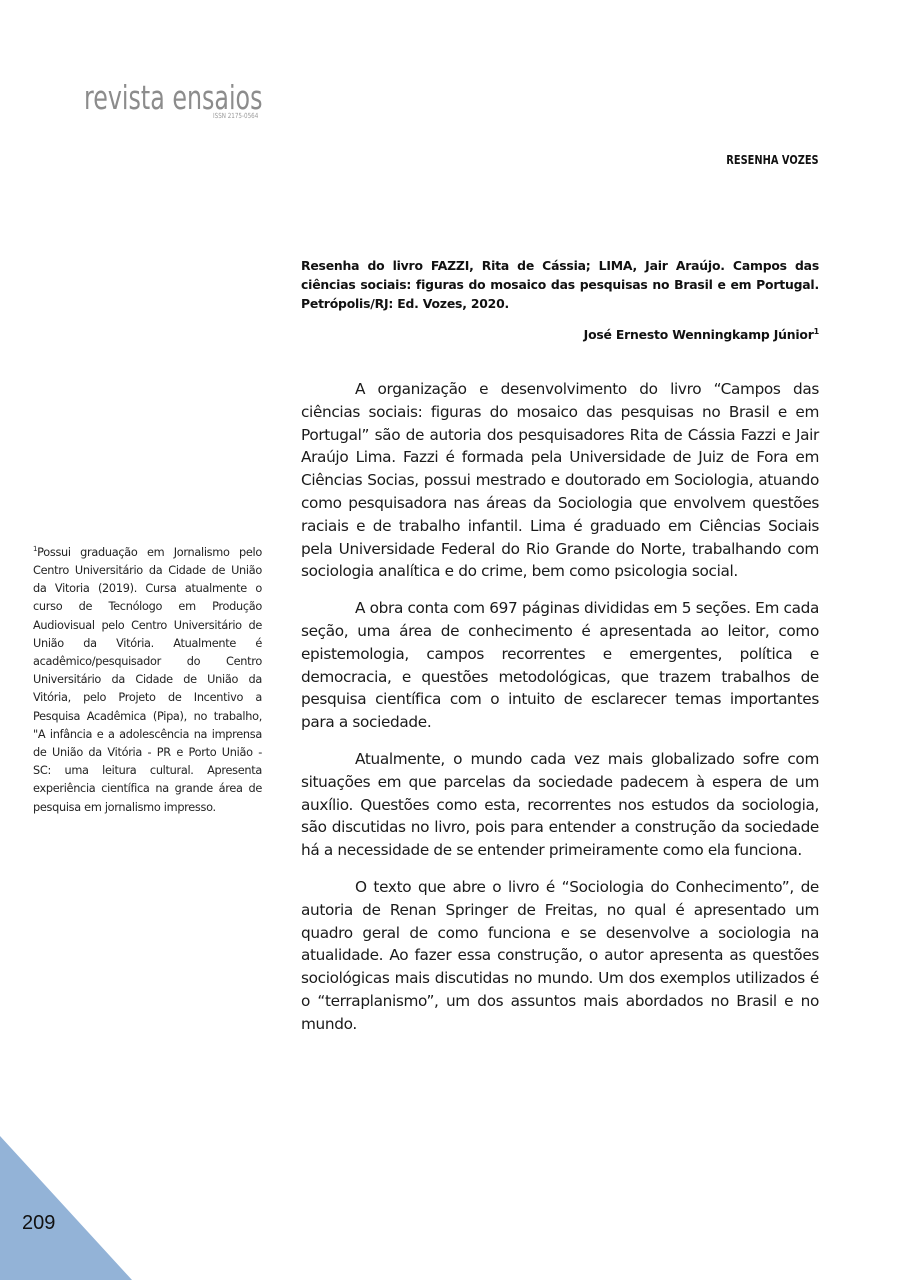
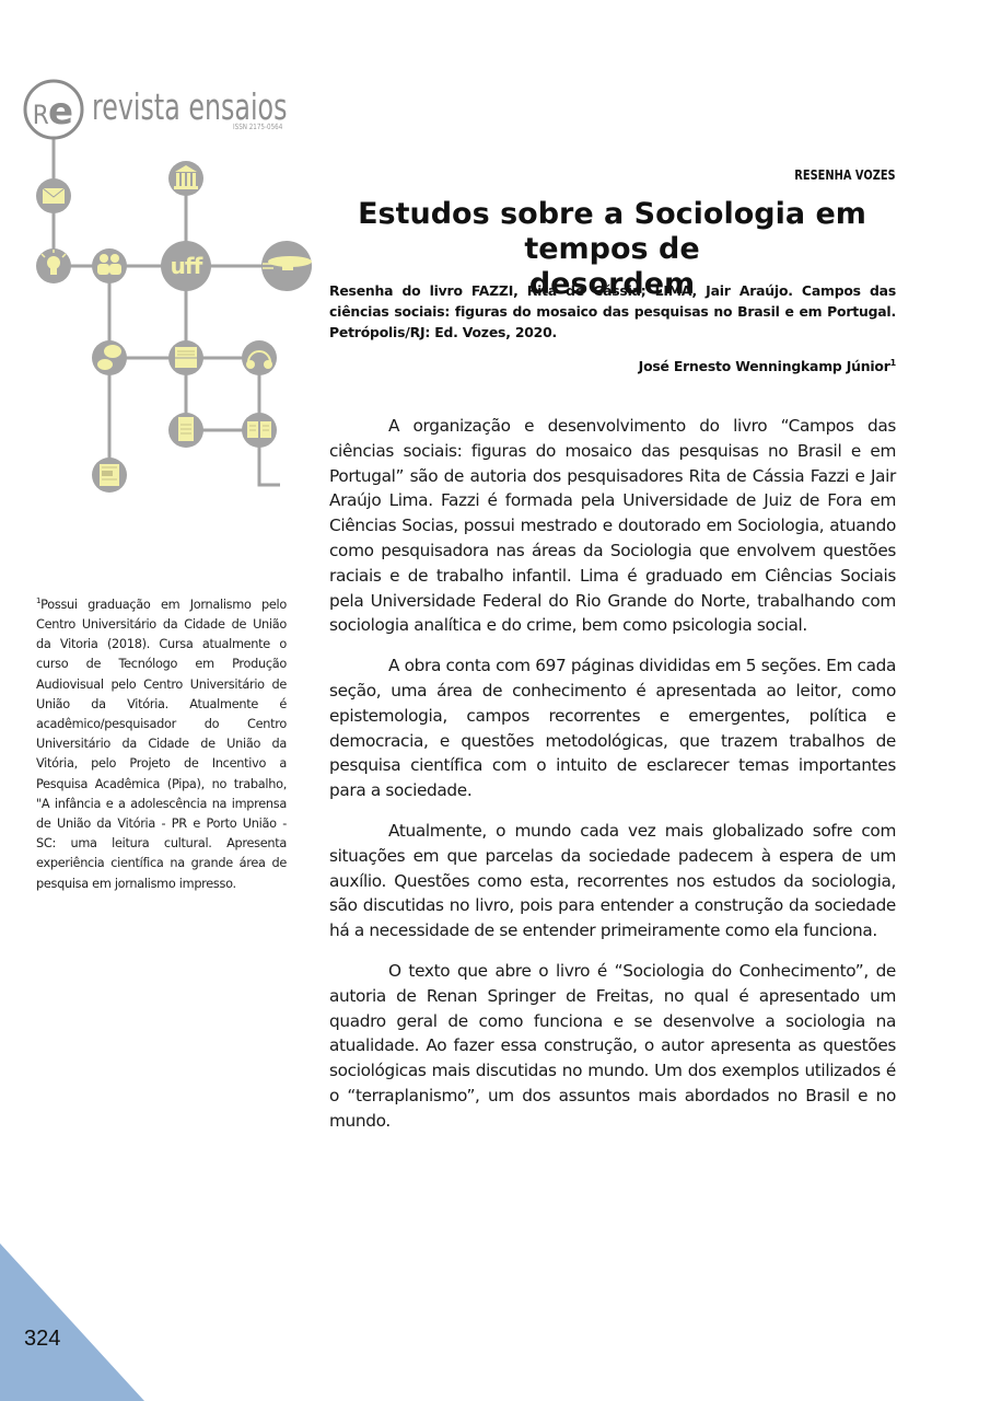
+ R
+ e
+ uff
  revista ensaios
  ISSN 2175-0564
  RESENHA VOZES
+ Estudos sobre a Sociologia em tempos de
+ desordem
  Resenha do livro FAZZI, Rita de Cássia; LIMA, Jair Araújo. Campos das ciências sociais: figuras do mosaico das pesquisas no Brasil e em Portugal. Petrópolis/RJ: Ed. Vozes, 2020.
  José Ernesto Wenningkamp Júnior1
  A organização e desenvolvimento do livro “Campos das ciências sociais: figuras do mosaico das pesquisas no Brasil e em Portugal” são de autoria dos pesquisadores Rita de Cássia Fazzi e Jair Araújo Lima. Fazzi é formada pela Universidade de Juiz de Fora em Ciências Socias, possui mestrado e doutorado em Sociologia, atuando como pesquisadora nas áreas da Sociologia que envolvem questões raciais e de trabalho infantil. Lima é graduado em Ciências Sociais pela Universidade Federal do Rio Grande do Norte, trabalhando com sociologia analítica e do crime, bem como psicologia social.
  A obra conta com 697 páginas divididas em 5 seções. Em cada seção, uma área de conhecimento é apresentada ao leitor, como epistemologia, campos recorrentes e emergentes, política e democracia, e questões metodológicas, que trazem trabalhos de pesquisa científica com o intuito de esclarecer temas importantes para a sociedade.
  Atualmente, o mundo cada vez mais globalizado sofre com situações em que parcelas da sociedade padecem à espera de um auxílio. Questões como esta, recorrentes nos estudos da sociologia, são discutidas no livro, pois para entender a construção da sociedade há a necessidade de se entender primeiramente como ela funciona.
  O texto que abre o livro é “Sociologia do Conhecimento”, de autoria de Renan Springer de Freitas, no qual é apresentado um quadro geral de como funciona e se desenvolve a sociologia na atualidade. Ao fazer essa construção, o autor apresenta as questões sociológicas mais discutidas no mundo. Um dos exemplos utilizados é o “terraplanismo”, um dos assuntos mais abordados no Brasil e no mundo.
- 1Possui graduação em Jornalismo pelo Centro Universitário da Cidade de União da Vitoria (2019). Cursa atualmente o curso de Tecnólogo em Produção Audiovisual pelo Centro Universitário de União da Vitória. Atualmente é acadêmico/pesquisador do Centro Universitário da Cidade de União da Vitória, pelo Projeto de Incentivo a Pesquisa Acadêmica (Pipa), no trabalho, "A infância e a adolescência na imprensa de União da Vitória - PR e Porto União - SC: uma leitura cultural. Apresenta experiência científica na grande área de pesquisa em jornalismo impresso.
+ 1Possui graduação em Jornalismo pelo Centro Universitário da Cidade de União da Vitoria (2018). Cursa atualmente o curso de Tecnólogo em Produção Audiovisual pelo Centro Universitário de União da Vitória. Atualmente é acadêmico/pesquisador do Centro Universitário da Cidade de União da Vitória, pelo Projeto de Incentivo a Pesquisa Acadêmica (Pipa), no trabalho, "A infância e a adolescência na imprensa de União da Vitória - PR e Porto União - SC: uma leitura cultural. Apresenta experiência científica na grande área de pesquisa em jornalismo impresso.
- 209
+ 324
